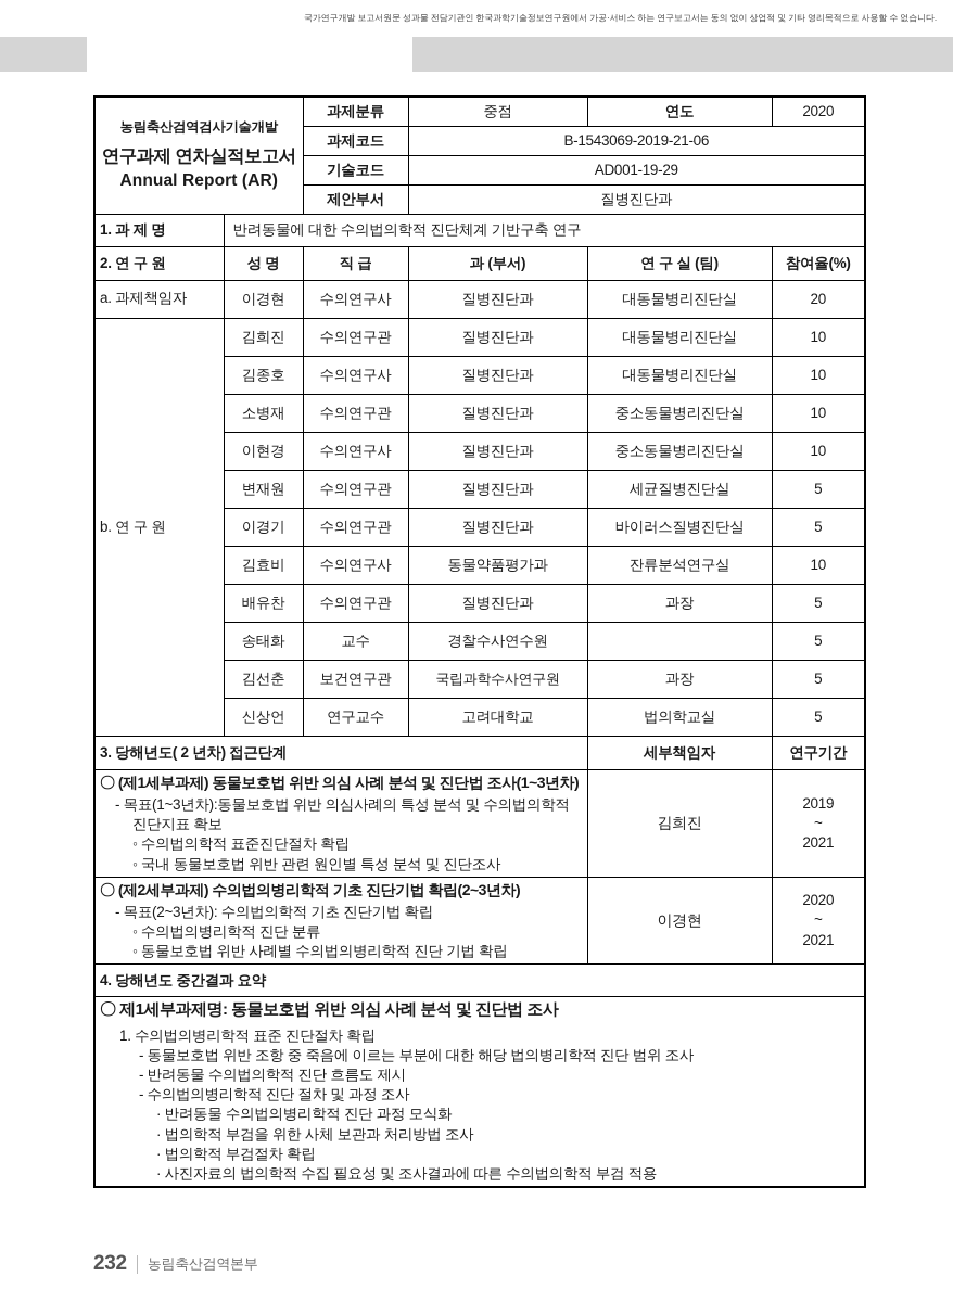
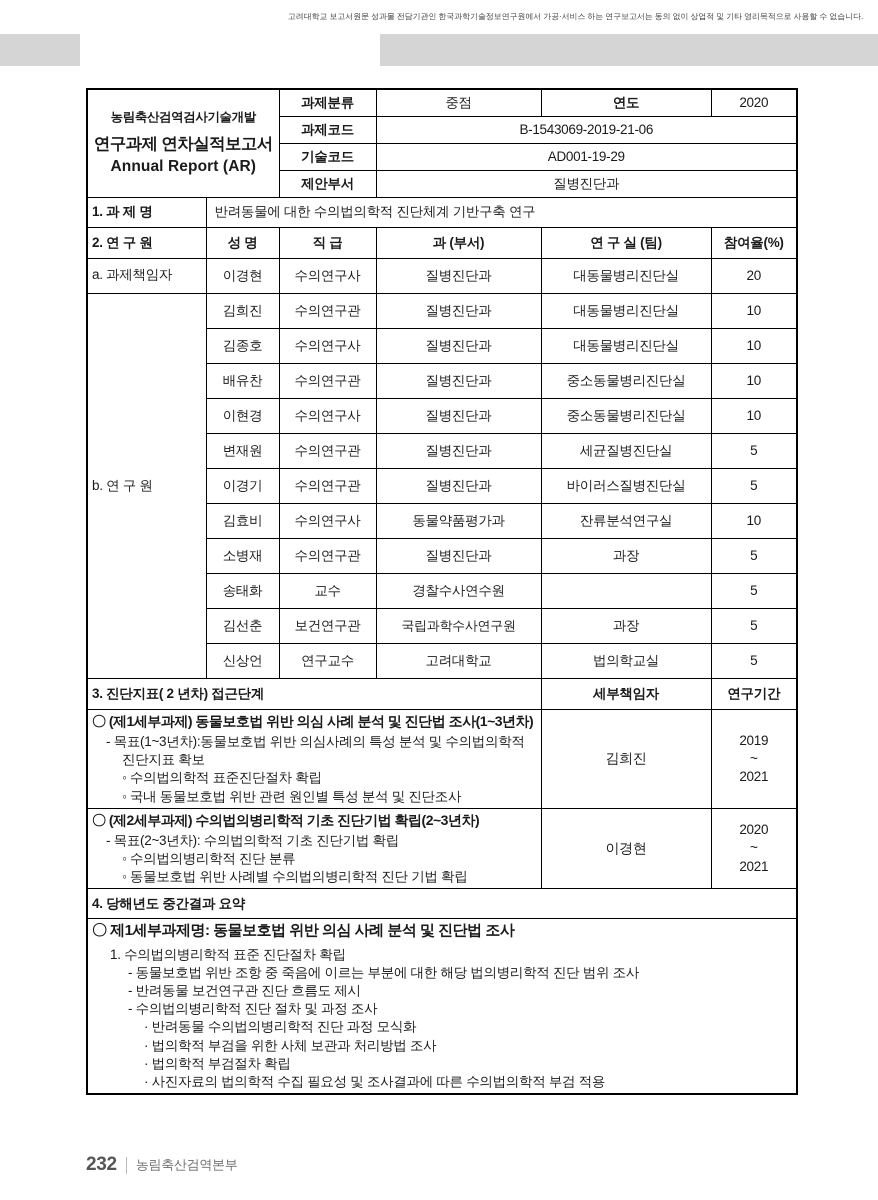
- 국가연구개발 보고서원문 성과물 전담기관인 한국과학기술정보연구원에서 가공·서비스 하는 연구보고서는 동의 없이 상업적 및 기타 영리목적으로 사용할 수 없습니다.
+ 고려대학교 보고서원문 성과물 전담기관인 한국과학기술정보연구원에서 가공·서비스 하는 연구보고서는 동의 없이 상업적 및 기타 영리목적으로 사용할 수 없습니다.
  농림축산검역검사기술개발 연구과제 연차실적보고서 Annual Report (AR)	과제분류	중점	연도	2020
  과제코드	B-1543069-2019-21-06
  기술코드	AD001-19-29
  제안부서	질병진단과
  1. 과 제 명	반려동물에 대한 수의법의학적 진단체계 기반구축 연구
  2. 연 구 원	성 명	직 급	과 (부서)	연 구 실 (팀)	참여율(%)
  a. 과제책임자	이경현	수의연구사	질병진단과	대동물병리진단실	20
  b. 연 구 원	김희진	수의연구관	질병진단과	대동물병리진단실	10
  김종호	수의연구사	질병진단과	대동물병리진단실	10
- 소병재	수의연구관	질병진단과	중소동물병리진단실	10
+ 배유찬	수의연구관	질병진단과	중소동물병리진단실	10
  이현경	수의연구사	질병진단과	중소동물병리진단실	10
  변재원	수의연구관	질병진단과	세균질병진단실	5
  이경기	수의연구관	질병진단과	바이러스질병진단실	5
  김효비	수의연구사	동물약품평가과	잔류분석연구실	10
- 배유찬	수의연구관	질병진단과	과장	5
+ 소병재	수의연구관	질병진단과	과장	5
  송태화	교수	경찰수사연수원		5
  김선춘	보건연구관	국립과학수사연구원	과장	5
  신상언	연구교수	고려대학교	법의학교실	5
- 3. 당해년도( 2 년차) 접근단계	세부책임자	연구기간
+ 3. 진단지표( 2 년차) 접근단계	세부책임자	연구기간
  〇 (제1세부과제) 동물보호법 위반 의심 사례 분석 및 진단법 조사(1~3년차) - 목표(1~3년차):동물보호법 위반 의심사례의 특성 분석 및 수의법의학적 진단지표 확보 ◦ 수의법의학적 표준진단절차 확립 ◦ 국내 동물보호법 위반 관련 원인별 특성 분석 및 진단조사	김희진	2019 ~ 2021
  〇 (제2세부과제) 수의법의병리학적 기초 진단기법 확립(2~3년차) - 목표(2~3년차): 수의법의학적 기초 진단기법 확립 ◦ 수의법의병리학적 진단 분류 ◦ 동물보호법 위반 사례별 수의법의병리학적 진단 기법 확립	이경현	2020 ~ 2021
  4. 당해년도 중간결과 요약
- 〇 제1세부과제명: 동물보호법 위반 의심 사례 분석 및 진단법 조사 1. 수의법의병리학적 표준 진단절차 확립 - 동물보호법 위반 조항 중 죽음에 이르는 부분에 대한 해당 법의병리학적 진단 범위 조사 - 반려동물 수의법의학적 진단 흐름도 제시 - 수의법의병리학적 진단 절차 및 과정 조사 · 반려동물 수의법의병리학적 진단 과정 모식화 · 법의학적 부검을 위한 사체 보관과 처리방법 조사 · 법의학적 부검절차 확립 · 사진자료의 법의학적 수집 필요성 및 조사결과에 따른 수의법의학적 부검 적용
+ 〇 제1세부과제명: 동물보호법 위반 의심 사례 분석 및 진단법 조사 1. 수의법의병리학적 표준 진단절차 확립 - 동물보호법 위반 조항 중 죽음에 이르는 부분에 대한 해당 법의병리학적 진단 범위 조사 - 반려동물 보건연구관 진단 흐름도 제시 - 수의법의병리학적 진단 절차 및 과정 조사 · 반려동물 수의법의병리학적 진단 과정 모식화 · 법의학적 부검을 위한 사체 보관과 처리방법 조사 · 법의학적 부검절차 확립 · 사진자료의 법의학적 수집 필요성 및 조사결과에 따른 수의법의학적 부검 적용
  232
  농림축산검역본부
